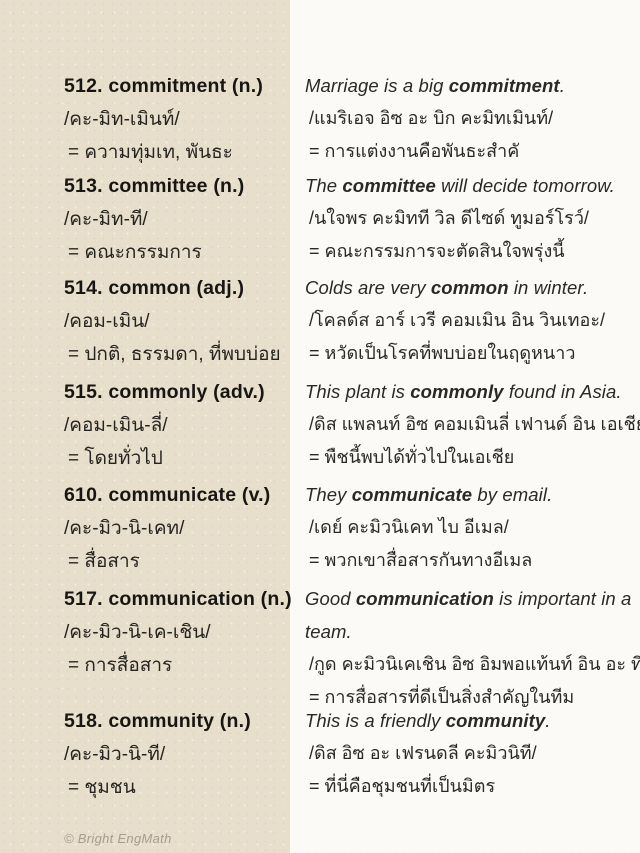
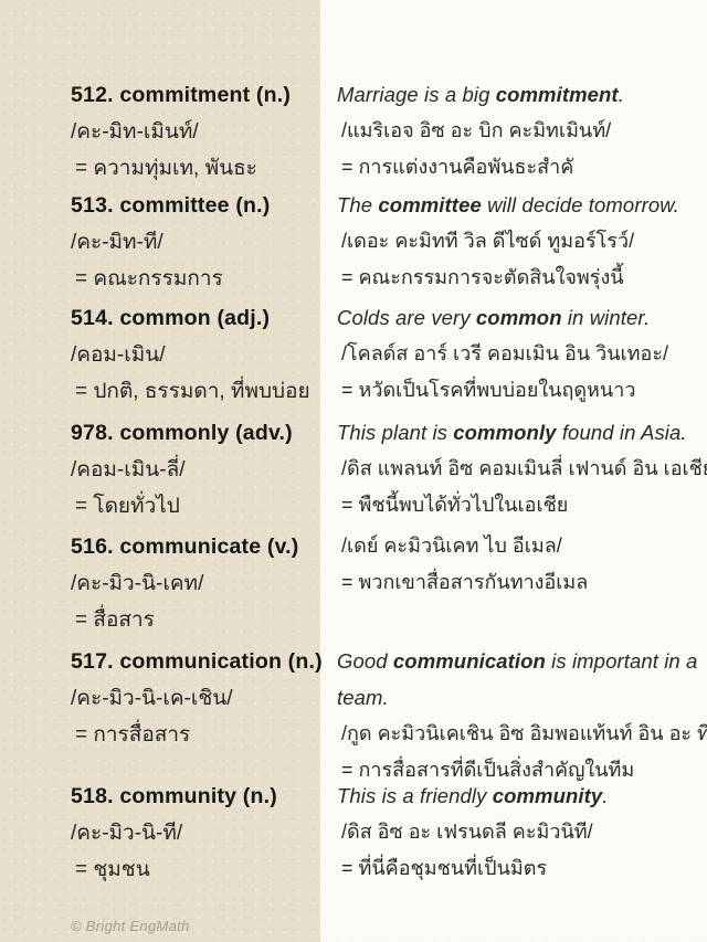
  512. commitment (n.)
  /คะ-มิท-เมินท์/
  = ความทุ่มเท, พันธะ
  Marriage is a big commitment.
  /แมริเอจ อิซ อะ บิก คะมิทเมินท์/
  = การแต่งงานคือพันธะสำคั
  513. committee (n.)
  /คะ-มิท-ที/
  = คณะกรรมการ
  The committee will decide tomorrow.
- /นใจพร คะมิทที วิล ดีไซด์ ทูมอร์โรว์/
+ /เดอะ คะมิทที วิล ดีไซด์ ทูมอร์โรว์/
  = คณะกรรมการจะตัดสินใจพรุ่งนี้
  514. common (adj.)
  /คอม-เมิน/
  = ปกติ, ธรรมดา, ที่พบบ่อย
  Colds are very common in winter.
  /โคลด์ส อาร์ เวรี คอมเมิน อิน วินเทอะ/
  = หวัดเป็นโรคที่พบบ่อยในฤดูหนาว
- 515. commonly (adv.)
+ 978. commonly (adv.)
  /คอม-เมิน-ลี่/
  = โดยทั่วไป
  This plant is commonly found in Asia.
  /ดิส แพลนท์ อิซ คอมเมินลี่ เฟานด์ อิน เอเชี
  = พืชนี้พบได้ทั่วไปในเอเชีย
- 610. communicate (v.)
+ 516. communicate (v.)
  /คะ-มิว-นิ-เคท/
  = สื่อสาร
- They communicate by email.
  /เดย์ คะมิวนิเคท ไบ อีเมล/
  = พวกเขาสื่อสารกันทางอีเมล
  517. communication (n.)
  /คะ-มิว-นิ-เค-เชิน/
  = การสื่อสาร
  Good communication is important in a team.
  /กูด คะมิวนิเคเชิน อิซ อิมพอแท้นท์ อิน อะ ที
  = การสื่อสารที่ดีเป็นสิ่งสำคัญในทีม
  518. community (n.)
  /คะ-มิว-นิ-ที/
  = ชุมชน
  This is a friendly community.
  /ดิส อิซ อะ เฟรนดลี คะมิวนิที/
  = ที่นี่คือชุมชนที่เป็นมิตร
  © Bright EngMath
